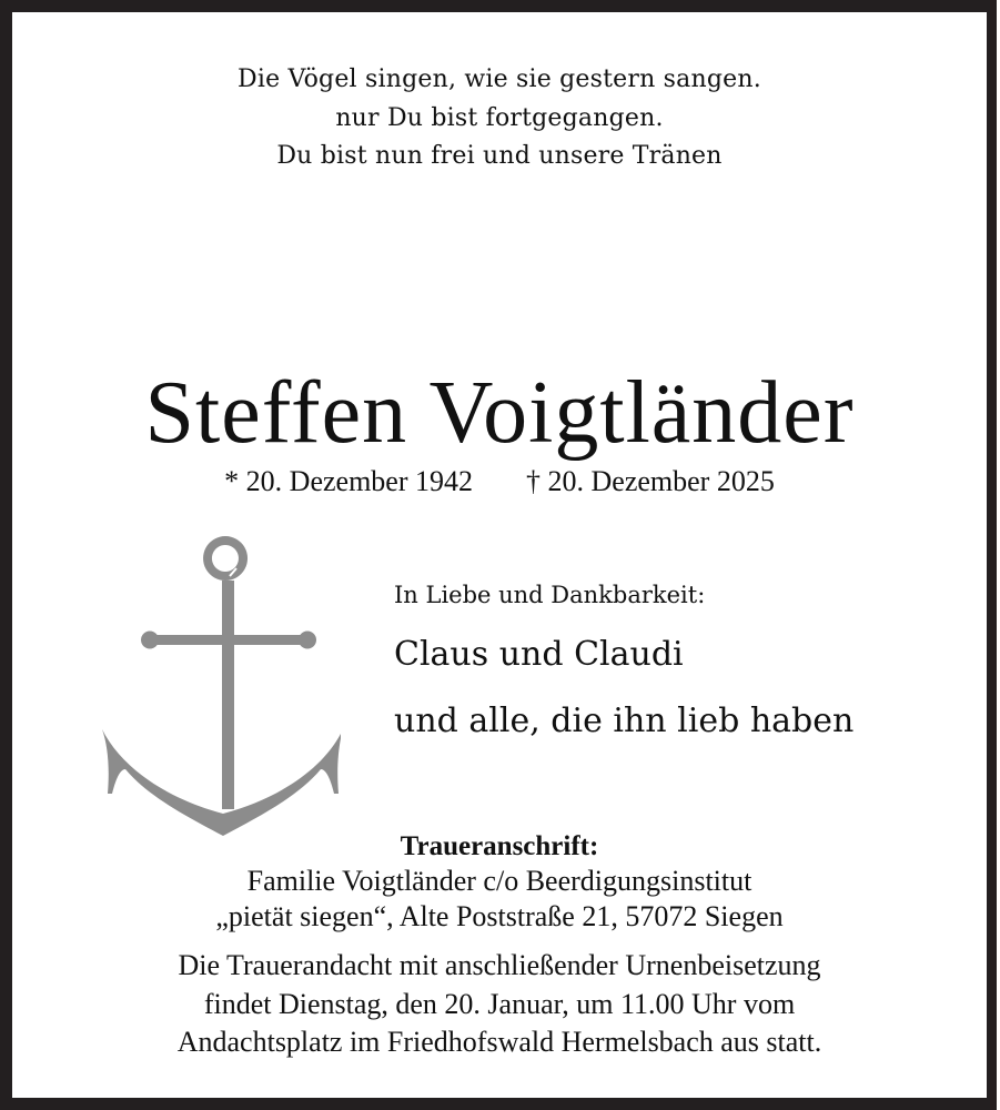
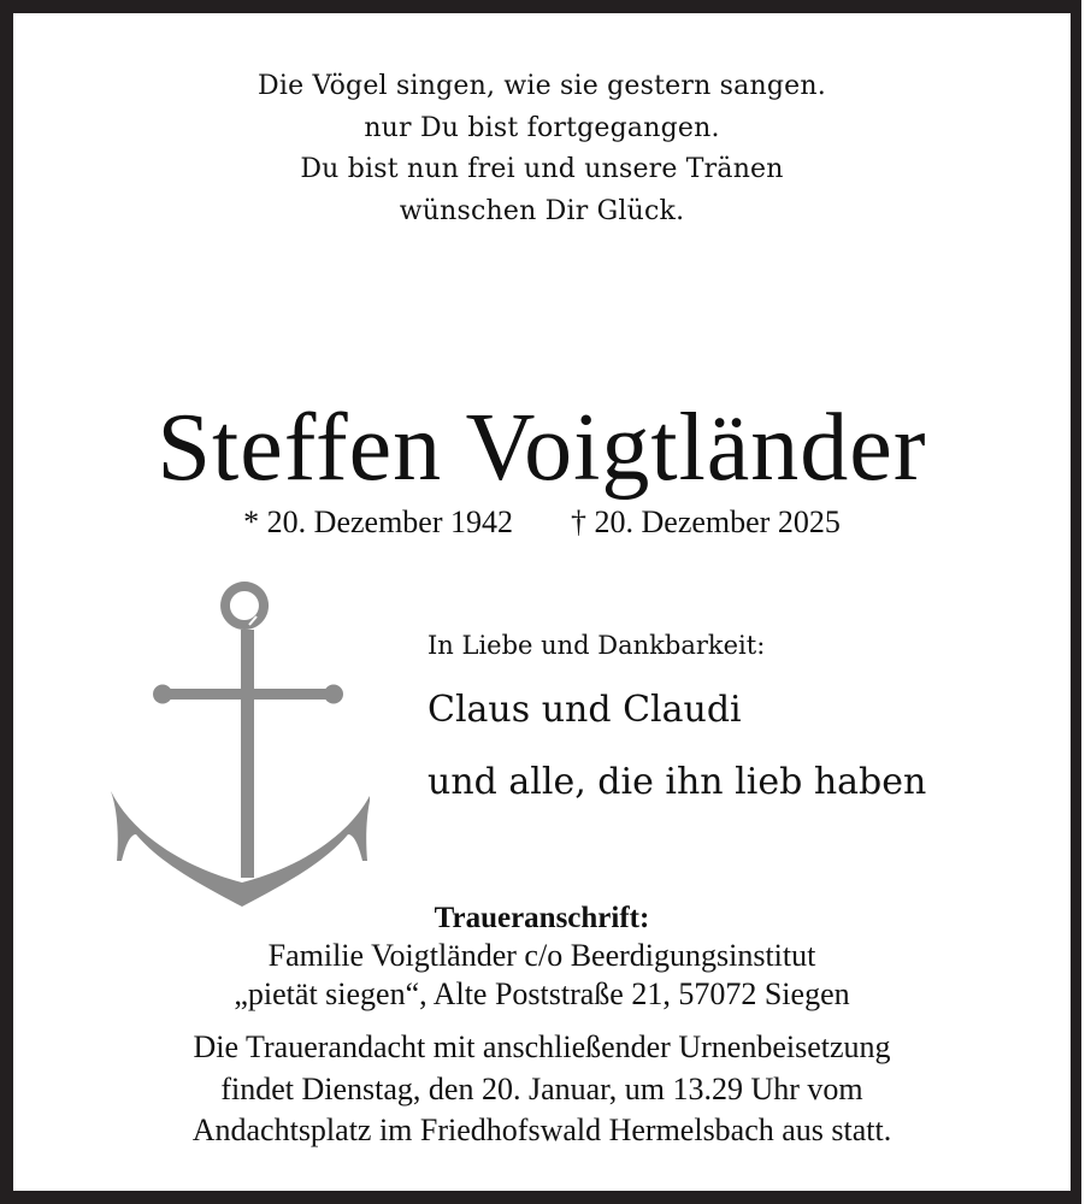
  Die Vögel singen, wie sie gestern sangen.
  nur Du bist fortgegangen.
  Du bist nun frei und unsere Tränen
+ wünschen Dir Glück.
  Steffen Voigtländer
  * 20. Dezember 1942 † 20. Dezember 2025
  In Liebe und Dankbarkeit:
  Claus und Claudi
  und alle, die ihn lieb haben
  Traueranschrift:
  Familie Voigtländer c/o Beerdigungsinstitut
  „pietät siegen“, Alte Poststraße 21, 57072 Siegen
  Die Trauerandacht mit anschließender Urnenbeisetzung
- findet Dienstag, den 20. Januar, um 11.00 Uhr vom
+ findet Dienstag, den 20. Januar, um 13.29 Uhr vom
  Andachtsplatz im Friedhofswald Hermelsbach aus statt.
